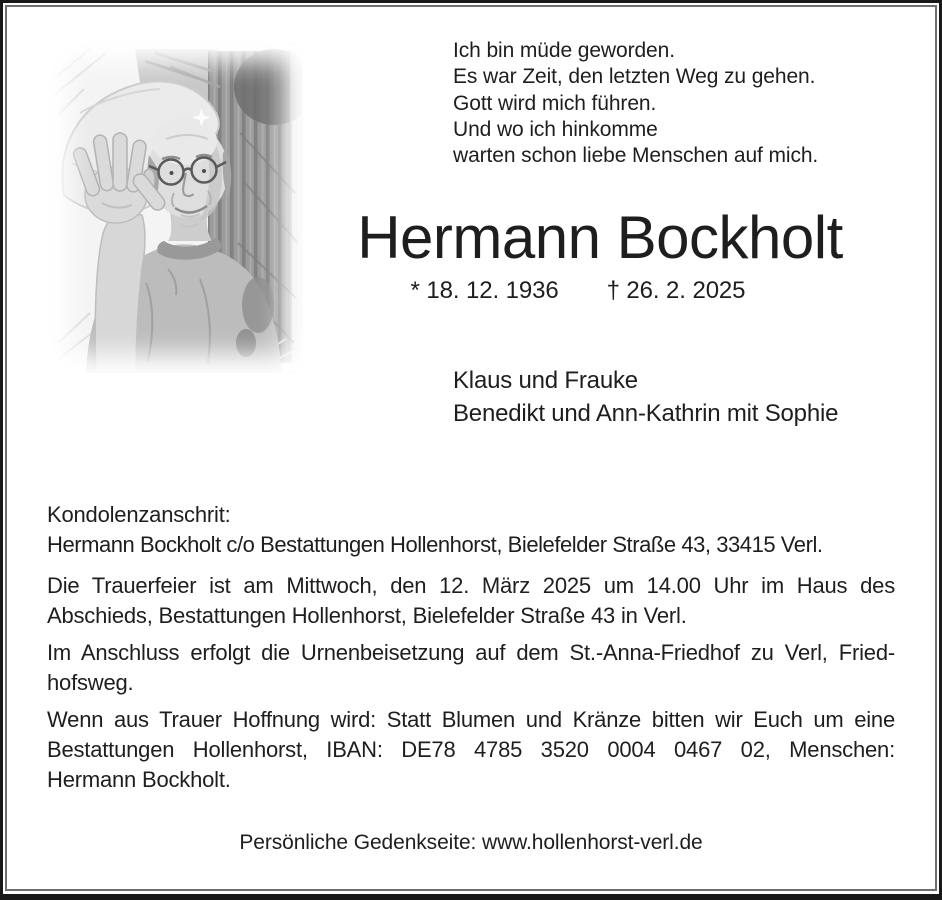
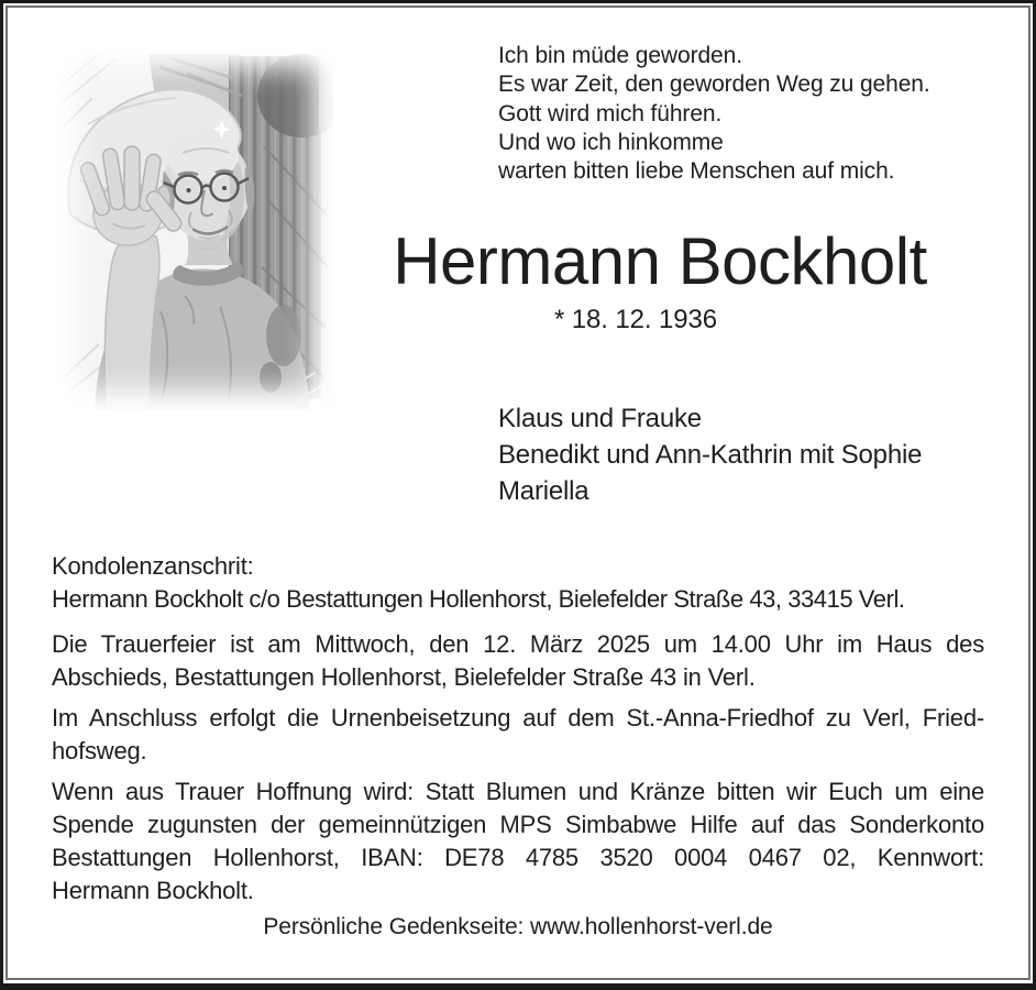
  Ich bin müde geworden.
- Es war Zeit, den letzten Weg zu gehen.
+ Es war Zeit, den geworden Weg zu gehen.
  Gott wird mich führen.
  Und wo ich hinkomme
- warten schon liebe Menschen auf mich.
+ warten bitten liebe Menschen auf mich.
  Hermann Bockholt
  * 18. 12. 1936
- † 26. 2. 2025
  Klaus und Frauke
  Benedikt und Ann-Kathrin mit Sophie
+ Mariella
  Kondolenzanschrit:
  Hermann Bockholt c/o Bestattungen Hollenhorst, Bielefelder Straße 43, 33415 Verl.
  Die Trauerfeier ist am Mittwoch, den 12. März 2025 um 14.00 Uhr im Haus des
  Abschieds, Bestattungen Hollenhorst, Bielefelder Straße 43 in Verl.
  Im Anschluss erfolgt die Urnenbeisetzung auf dem St.-Anna-Friedhof zu Verl, Fried-
  hofsweg.
  Wenn aus Trauer Hoffnung wird: Statt Blumen und Kränze bitten wir Euch um eine
+ Spende zugunsten der gemeinnützigen MPS Simbabwe Hilfe auf das Sonderkonto
- Bestattungen Hollenhorst, IBAN: DE78 4785 3520 0004 0467 02, Menschen:
+ Bestattungen Hollenhorst, IBAN: DE78 4785 3520 0004 0467 02, Kennwort:
  Hermann Bockholt.
  Persönliche Gedenkseite: www.hollenhorst-verl.de
